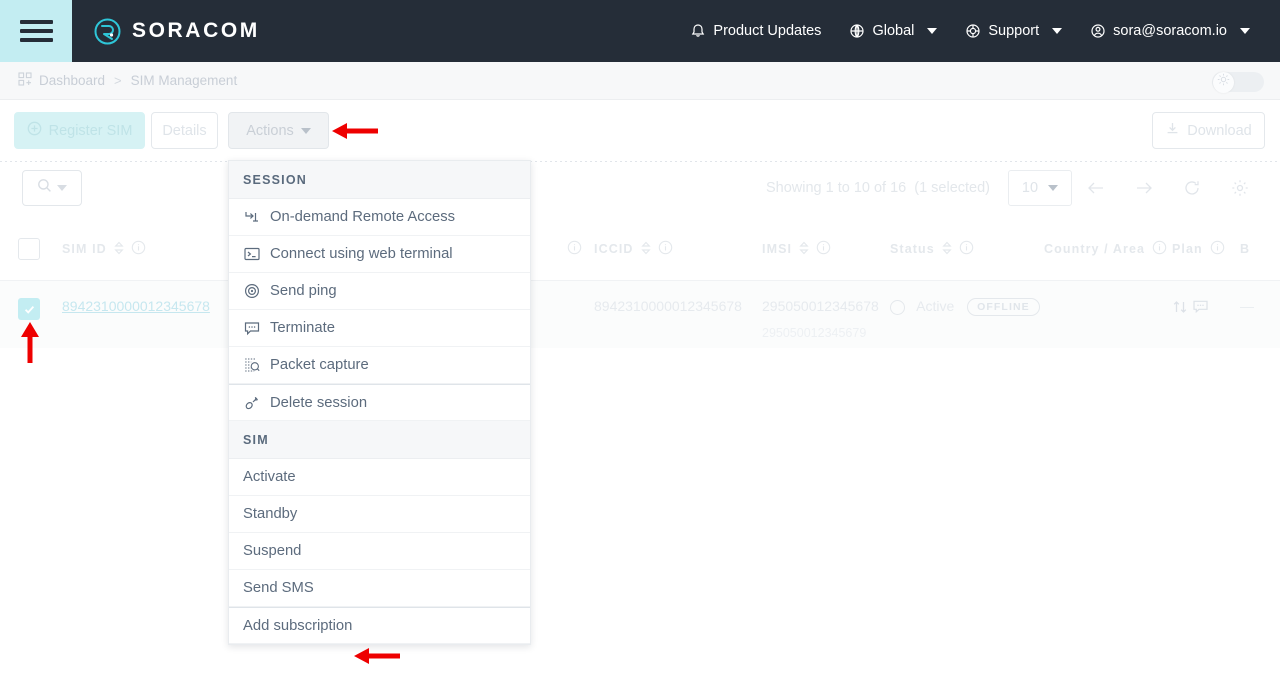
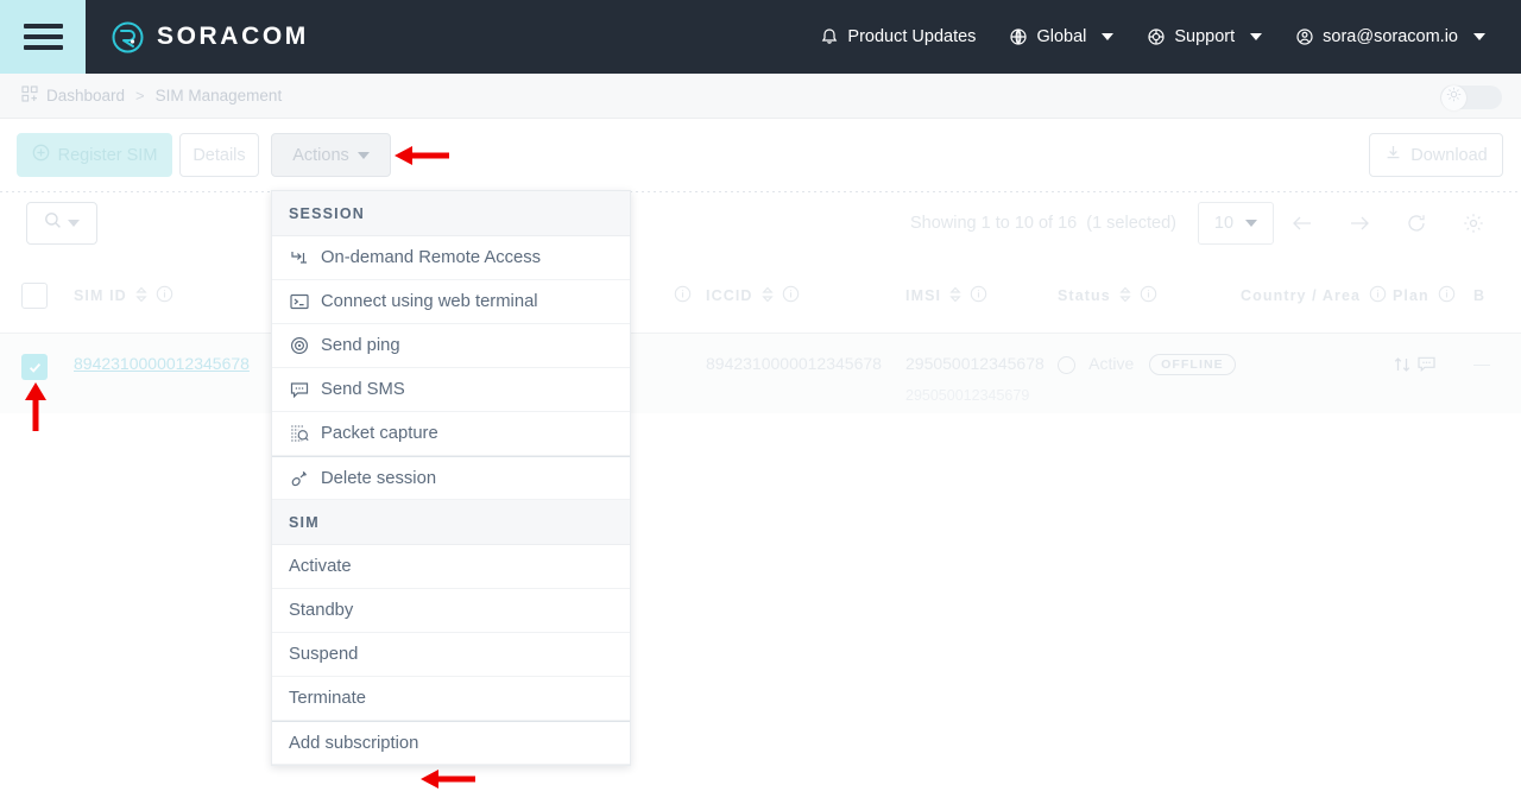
  SORACOM
  Product Updates
  Global
  Support
  sora@soracom.io
  Dashboard
  >
  SIM Management
  Details
  Actions
  Download
  Showing 1 to 10 of 16
  (1 selected)
  10
  SIM ID
  ICCID
  IMSI
  Status
  Country / Area
  Plan
  B
  8942310000012345678
  SESSION
  On-demand Remote Access
  Connect using web terminal
  Send ping
- Terminate
+ Send SMS
  Packet capture
  Delete session
  SIM
  Activate
  Standby
  Suspend
- Send SMS
+ Terminate
  Add subscription
